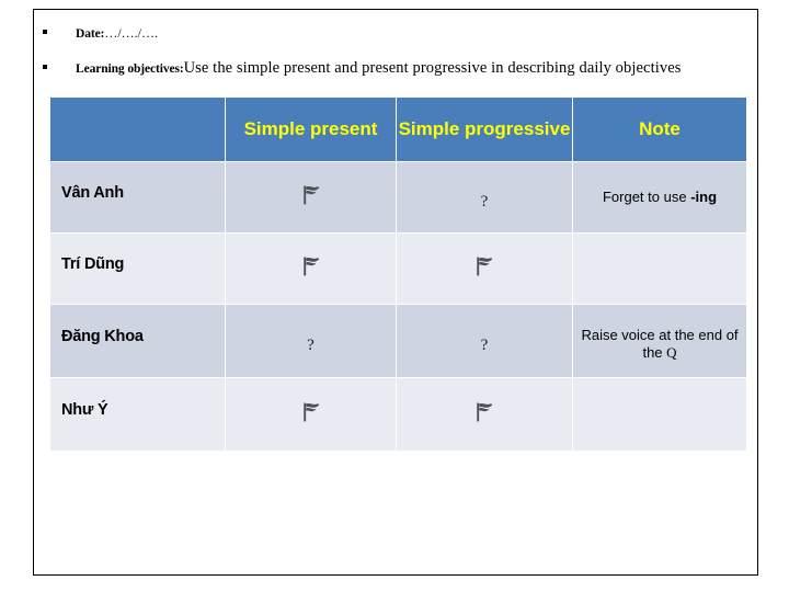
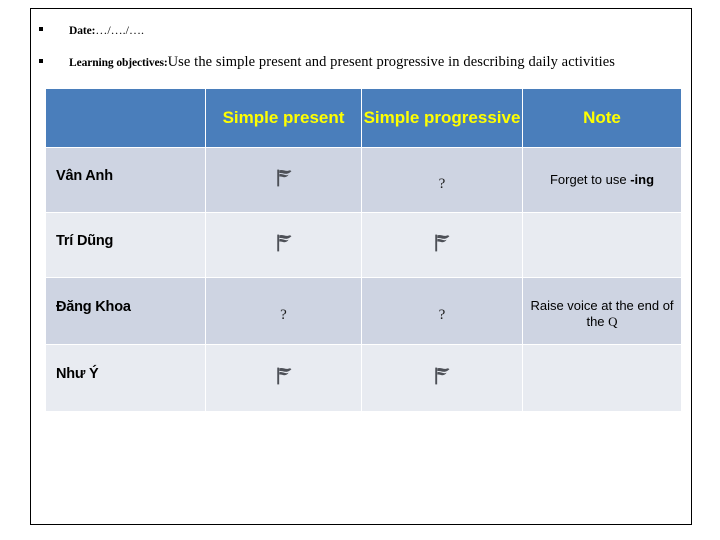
  Date:…/…./….
- Learning objectives:Use the simple present and present progressive in describing daily objectives
+ Learning objectives:Use the simple present and present progressive in describing daily activities
  	Simple present	Simple progressive	Note
  Vân Anh		?	Forget to use -ing
  Trí Dũng
  Đăng Khoa	?	?	Raise voice at the end of the Q
  Như Ý
